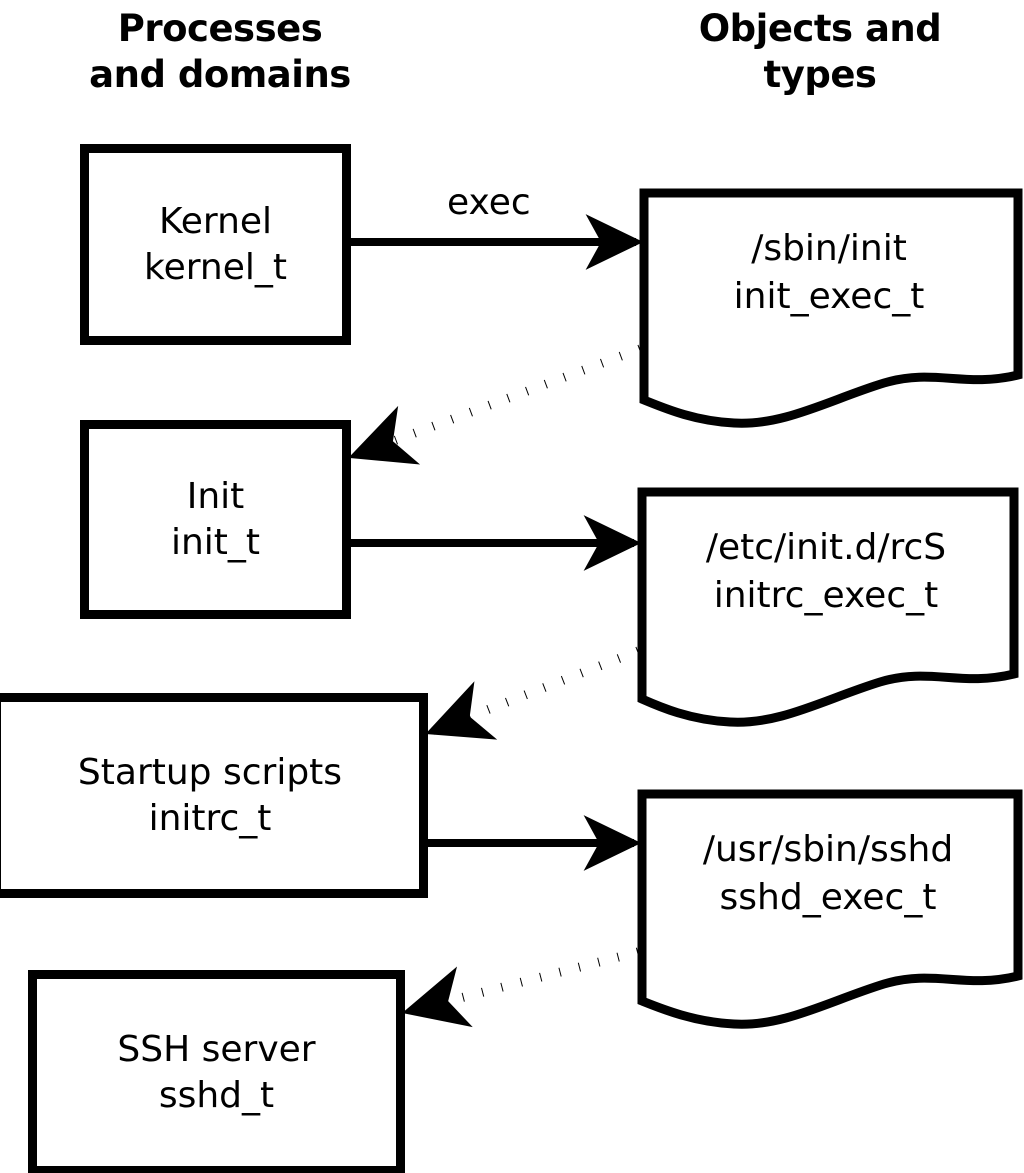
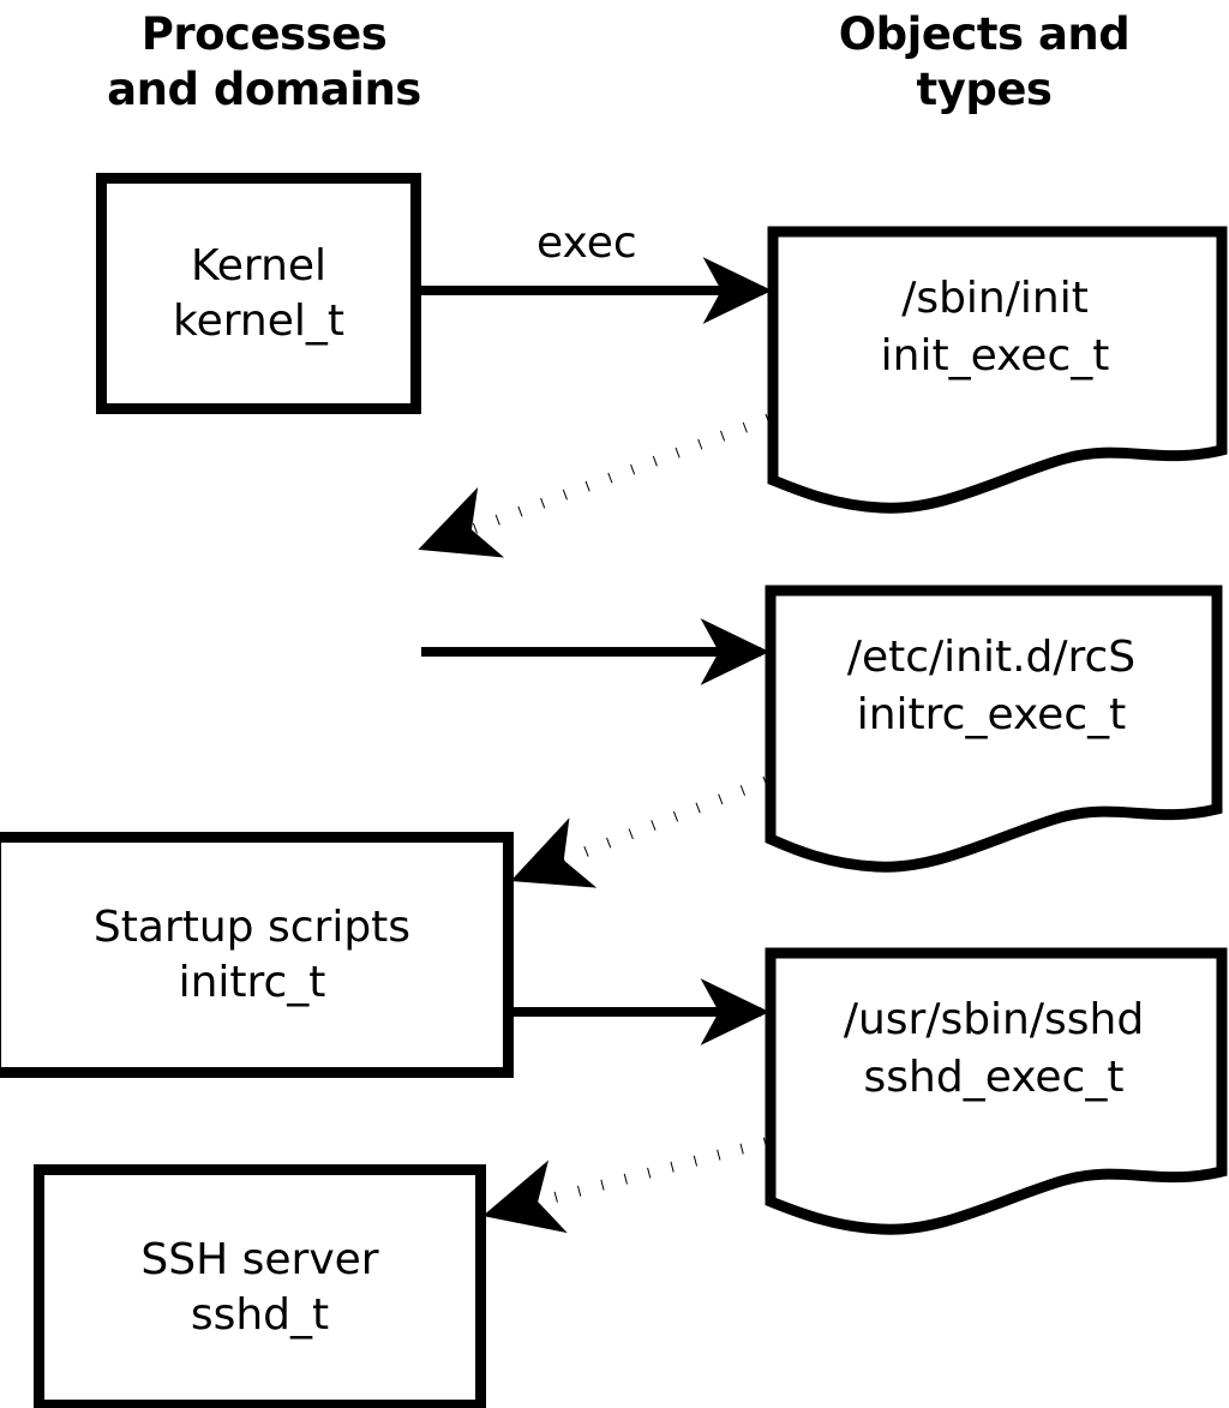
  Processes
  and domains
  Objects and
  types
  exec
  Kernel
  kernel_t
- Init
- init_t
  Startup scripts
  initrc_t
  SSH server
  sshd_t
  /sbin/init
  init_exec_t
  /etc/init.d/rcS
  initrc_exec_t
  /usr/sbin/sshd
  sshd_exec_t
